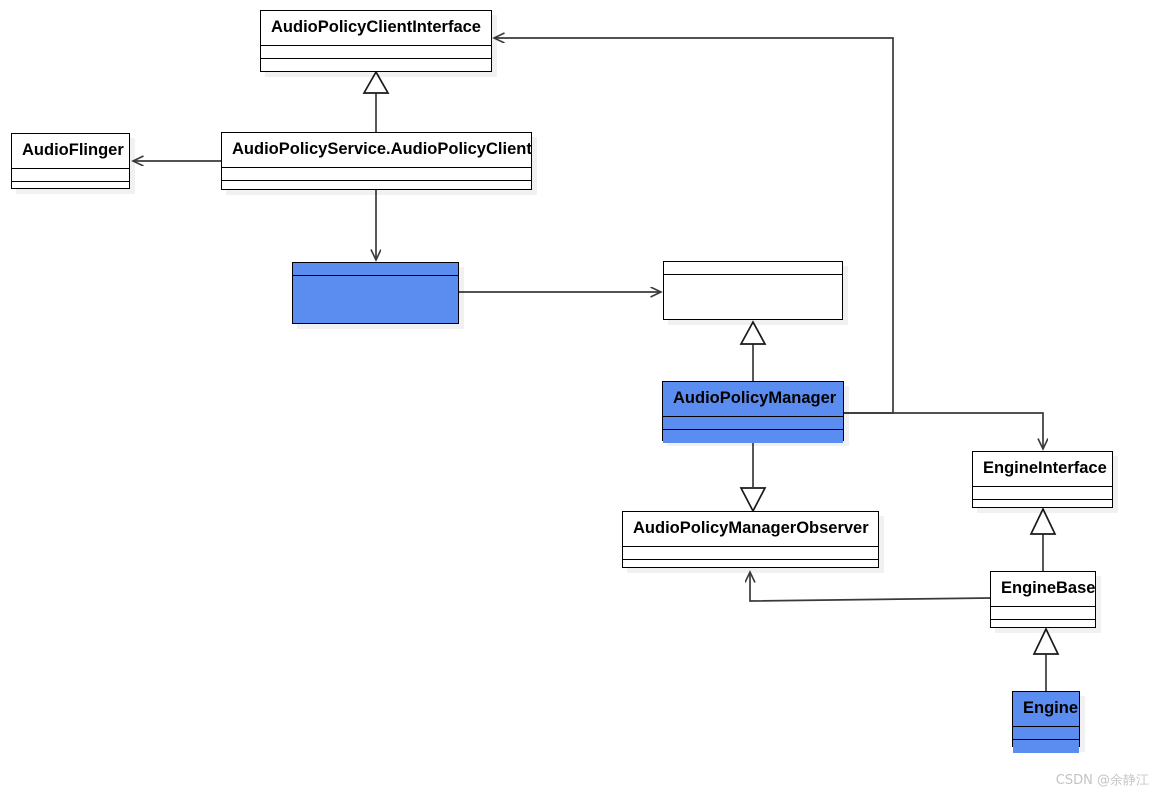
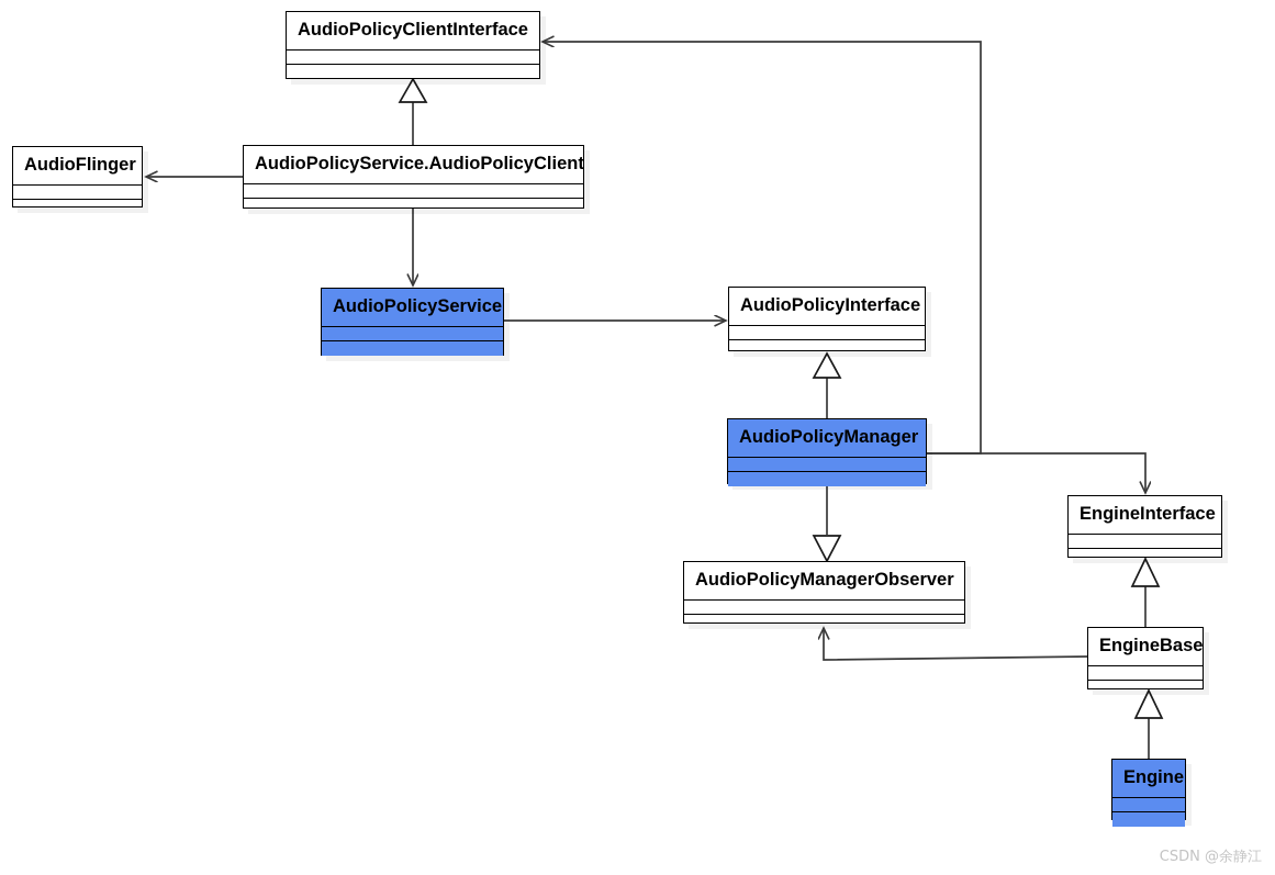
  AudioPolicyClientInterface
  AudioFlinger
  AudioPolicyService.AudioPolicyClient
+ AudioPolicyService
+ AudioPolicyInterface
  AudioPolicyManager
  EngineInterface
  AudioPolicyManagerObserver
  EngineBase
  Engine
  CSDN @余静江
